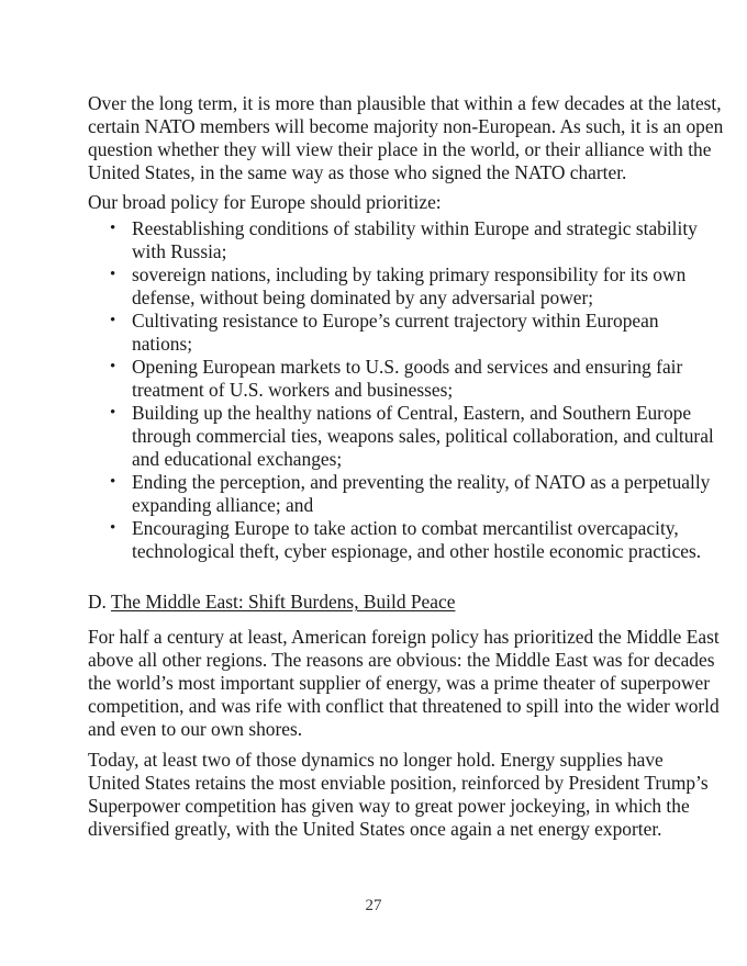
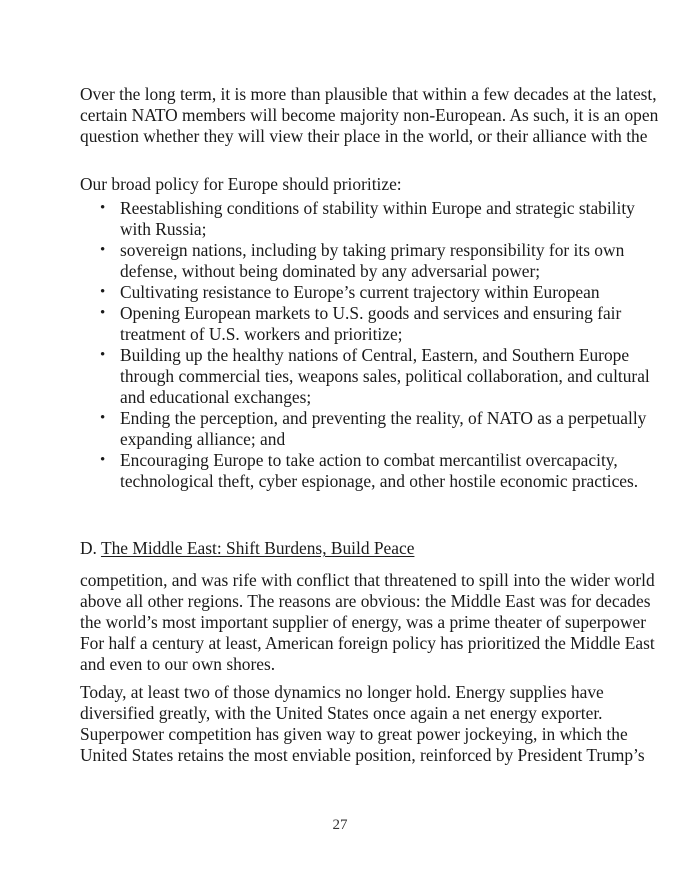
  Over the long term, it is more than plausible that within a few decades at the latest,
  certain NATO members will become majority non-European. As such, it is an open
  question whether they will view their place in the world, or their alliance with the
- United States, in the same way as those who signed the NATO charter.
  Our broad policy for Europe should prioritize:
  •
  Reestablishing conditions of stability within Europe and strategic stability
  with Russia;
  •
  sovereign nations, including by taking primary responsibility for its own
  defense, without being dominated by any adversarial power;
  •
  Cultivating resistance to Europe’s current trajectory within European
- nations;
  •
  Opening European markets to U.S. goods and services and ensuring fair
- treatment of U.S. workers and businesses;
+ treatment of U.S. workers and prioritize;
  •
  Building up the healthy nations of Central, Eastern, and Southern Europe
  through commercial ties, weapons sales, political collaboration, and cultural
  and educational exchanges;
  •
  Ending the perception, and preventing the reality, of NATO as a perpetually
  expanding alliance; and
  •
  Encouraging Europe to take action to combat mercantilist overcapacity,
  technological theft, cyber espionage, and other hostile economic practices.
  D. The Middle East: Shift Burdens, Build Peace
- For half a century at least, American foreign policy has prioritized the Middle East
+ competition, and was rife with conflict that threatened to spill into the wider world
  above all other regions. The reasons are obvious: the Middle East was for decades
  the world’s most important supplier of energy, was a prime theater of superpower
- competition, and was rife with conflict that threatened to spill into the wider world
+ For half a century at least, American foreign policy has prioritized the Middle East
  and even to our own shores.
  Today, at least two of those dynamics no longer hold. Energy supplies have
- United States retains the most enviable position, reinforced by President Trump’s
+ diversified greatly, with the United States once again a net energy exporter.
  Superpower competition has given way to great power jockeying, in which the
- diversified greatly, with the United States once again a net energy exporter.
+ United States retains the most enviable position, reinforced by President Trump’s
  27
